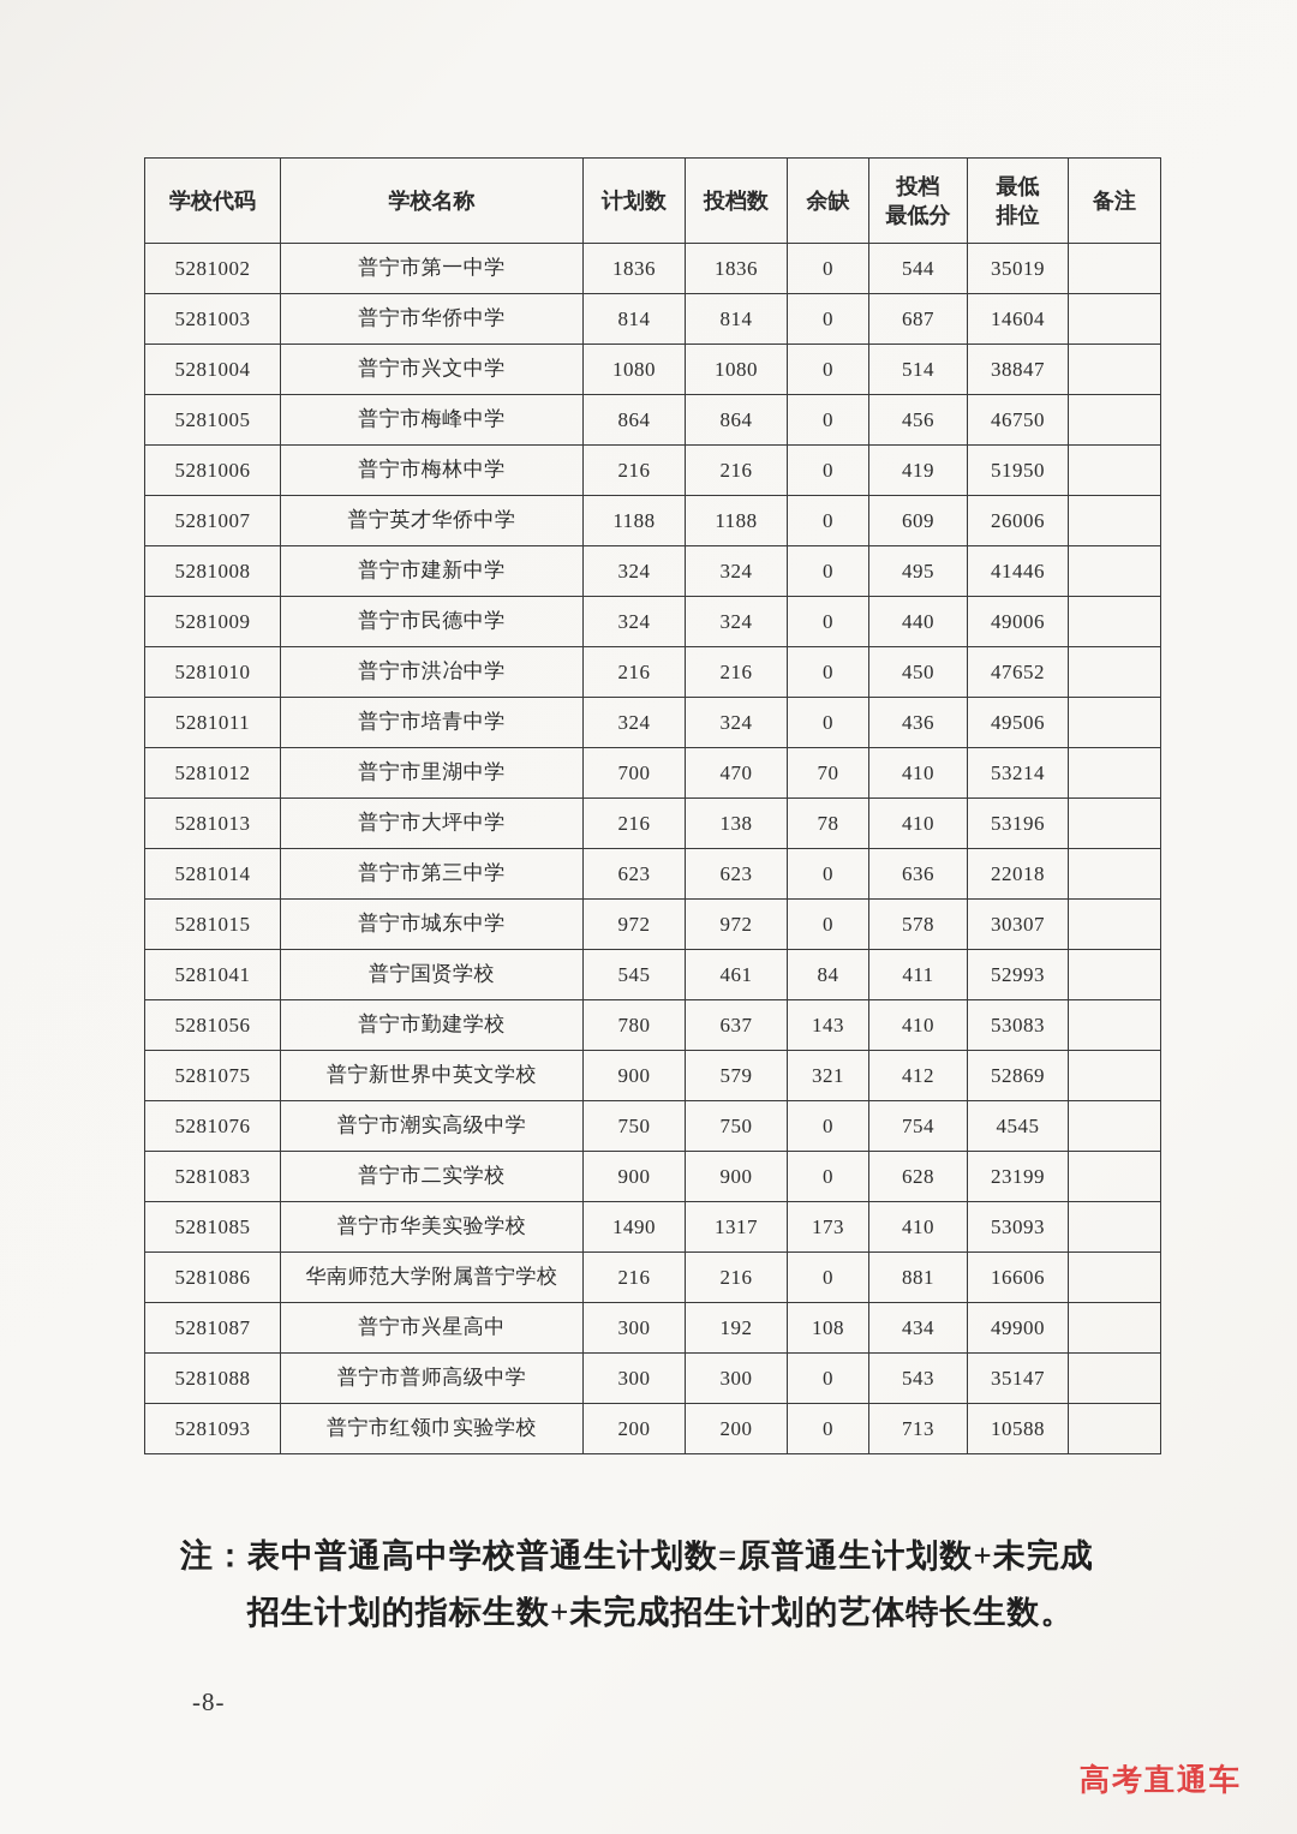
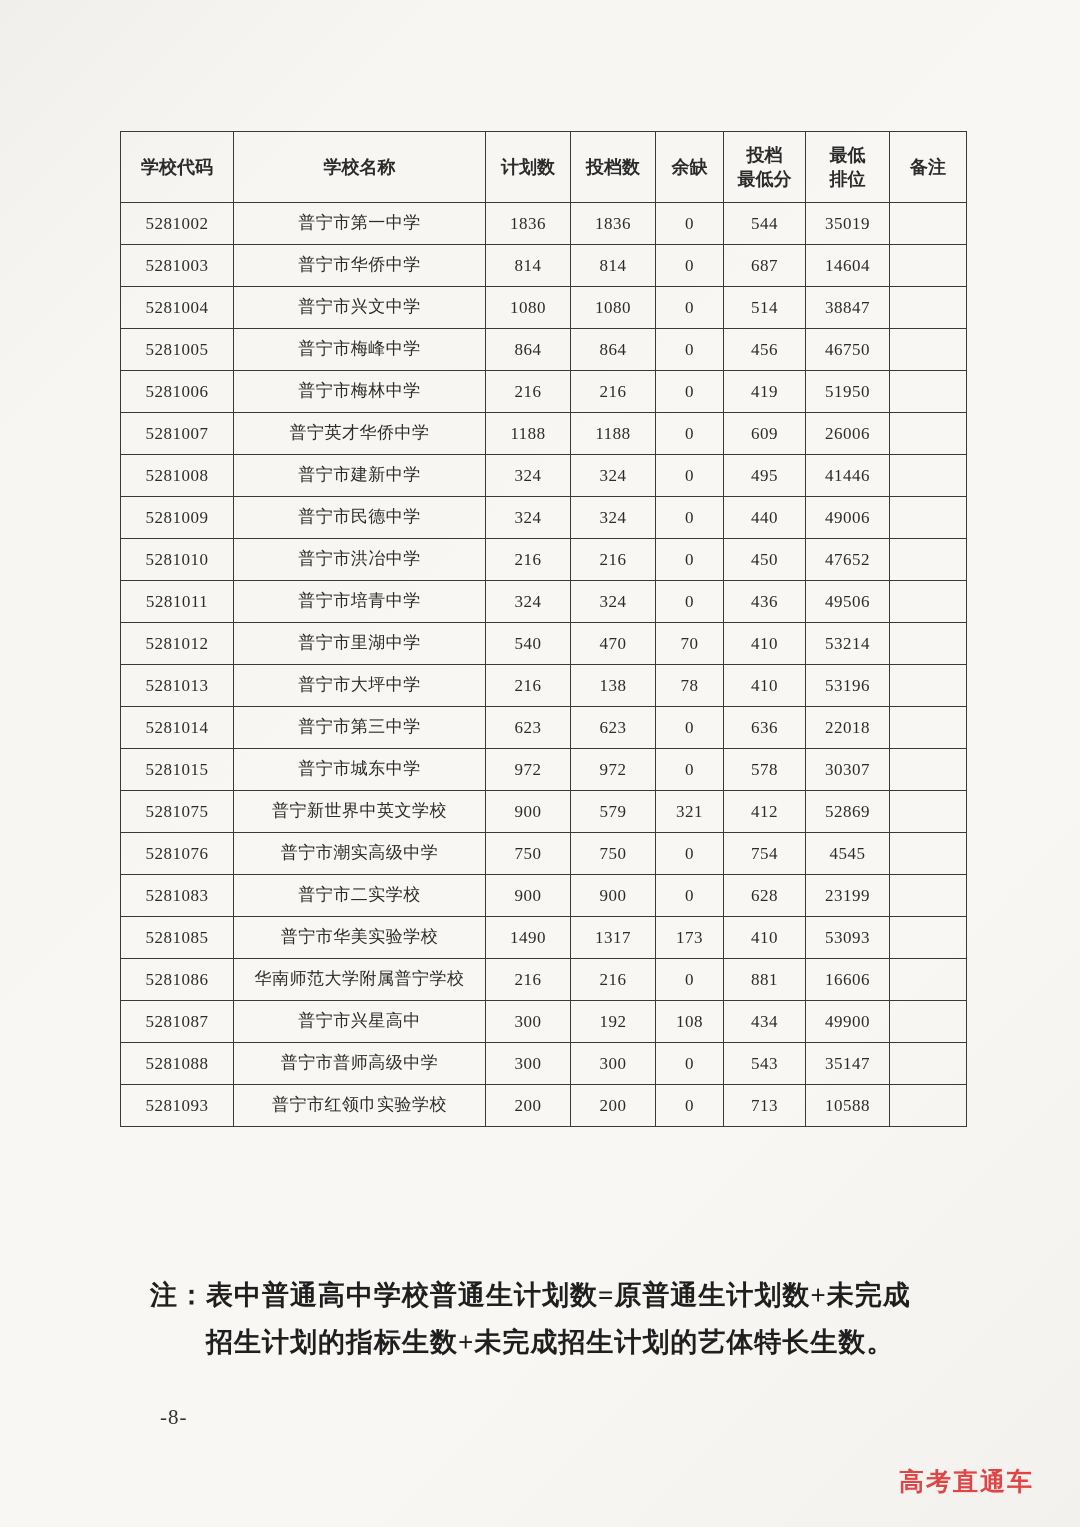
  学校代码	学校名称	计划数	投档数	余缺	投档 最低分	最低 排位	备注
  5281002	普宁市第一中学	1836	1836	0	544	35019
  5281003	普宁市华侨中学	814	814	0	687	14604
  5281004	普宁市兴文中学	1080	1080	0	514	38847
  5281005	普宁市梅峰中学	864	864	0	456	46750
  5281006	普宁市梅林中学	216	216	0	419	51950
  5281007	普宁英才华侨中学	1188	1188	0	609	26006
  5281008	普宁市建新中学	324	324	0	495	41446
  5281009	普宁市民德中学	324	324	0	440	49006
  5281010	普宁市洪冶中学	216	216	0	450	47652
  5281011	普宁市培青中学	324	324	0	436	49506
- 5281012	普宁市里湖中学	700	470	70	410	53214
+ 5281012	普宁市里湖中学	540	470	70	410	53214
  5281013	普宁市大坪中学	216	138	78	410	53196
  5281014	普宁市第三中学	623	623	0	636	22018
  5281015	普宁市城东中学	972	972	0	578	30307
- 5281041	普宁国贤学校	545	461	84	411	52993
- 5281056	普宁市勤建学校	780	637	143	410	53083
  5281075	普宁新世界中英文学校	900	579	321	412	52869
  5281076	普宁市潮实高级中学	750	750	0	754	4545
  5281083	普宁市二实学校	900	900	0	628	23199
  5281085	普宁市华美实验学校	1490	1317	173	410	53093
  5281086	华南师范大学附属普宁学校	216	216	0	881	16606
  5281087	普宁市兴星高中	300	192	108	434	49900
  5281088	普宁市普师高级中学	300	300	0	543	35147
  5281093	普宁市红领巾实验学校	200	200	0	713	10588
  注：表中普通高中学校普通生计划数=原普通生计划数+未完成
  招生计划的指标生数+未完成招生计划的艺体特长生数。
  -8-
  高考直通车
